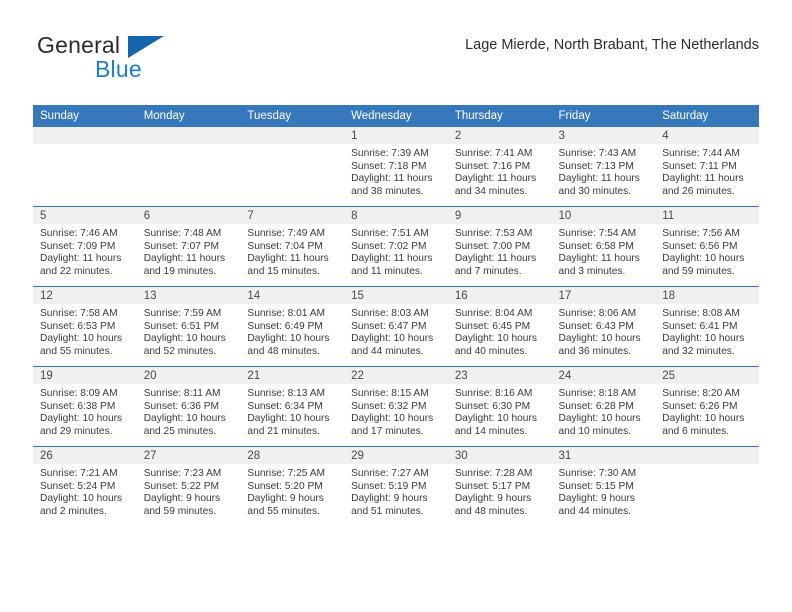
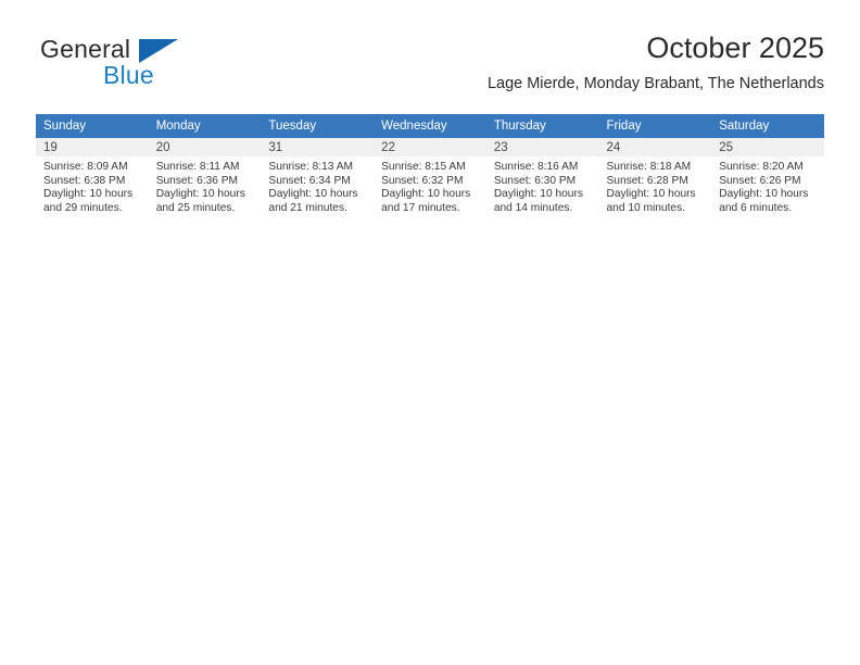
  General
  Blue
+ October 2025
- Lage Mierde, North Brabant, The Netherlands
+ Lage Mierde, Monday Brabant, The Netherlands
  Sunday	Monday	Tuesday	Wednesday	Thursday	Friday	Saturday
- 			1Sunrise: 7:39 AMSunset: 7:18 PMDaylight: 11 hoursand 38 minutes.	2Sunrise: 7:41 AMSunset: 7:16 PMDaylight: 11 hoursand 34 minutes.	3Sunrise: 7:43 AMSunset: 7:13 PMDaylight: 11 hoursand 30 minutes.	4Sunrise: 7:44 AMSunset: 7:11 PMDaylight: 11 hoursand 26 minutes.
- 5Sunrise: 7:46 AMSunset: 7:09 PMDaylight: 11 hoursand 22 minutes.	6Sunrise: 7:48 AMSunset: 7:07 PMDaylight: 11 hoursand 19 minutes.	7Sunrise: 7:49 AMSunset: 7:04 PMDaylight: 11 hoursand 15 minutes.	8Sunrise: 7:51 AMSunset: 7:02 PMDaylight: 11 hoursand 11 minutes.	9Sunrise: 7:53 AMSunset: 7:00 PMDaylight: 11 hoursand 7 minutes.	10Sunrise: 7:54 AMSunset: 6:58 PMDaylight: 11 hoursand 3 minutes.	11Sunrise: 7:56 AMSunset: 6:56 PMDaylight: 10 hoursand 59 minutes.
- 12Sunrise: 7:58 AMSunset: 6:53 PMDaylight: 10 hoursand 55 minutes.	13Sunrise: 7:59 AMSunset: 6:51 PMDaylight: 10 hoursand 52 minutes.	14Sunrise: 8:01 AMSunset: 6:49 PMDaylight: 10 hoursand 48 minutes.	15Sunrise: 8:03 AMSunset: 6:47 PMDaylight: 10 hoursand 44 minutes.	16Sunrise: 8:04 AMSunset: 6:45 PMDaylight: 10 hoursand 40 minutes.	17Sunrise: 8:06 AMSunset: 6:43 PMDaylight: 10 hoursand 36 minutes.	18Sunrise: 8:08 AMSunset: 6:41 PMDaylight: 10 hoursand 32 minutes.
- 19Sunrise: 8:09 AMSunset: 6:38 PMDaylight: 10 hoursand 29 minutes.	20Sunrise: 8:11 AMSunset: 6:36 PMDaylight: 10 hoursand 25 minutes.	21Sunrise: 8:13 AMSunset: 6:34 PMDaylight: 10 hoursand 21 minutes.	22Sunrise: 8:15 AMSunset: 6:32 PMDaylight: 10 hoursand 17 minutes.	23Sunrise: 8:16 AMSunset: 6:30 PMDaylight: 10 hoursand 14 minutes.	24Sunrise: 8:18 AMSunset: 6:28 PMDaylight: 10 hoursand 10 minutes.	25Sunrise: 8:20 AMSunset: 6:26 PMDaylight: 10 hoursand 6 minutes.
+ 19Sunrise: 8:09 AMSunset: 6:38 PMDaylight: 10 hoursand 29 minutes.	20Sunrise: 8:11 AMSunset: 6:36 PMDaylight: 10 hoursand 25 minutes.	31Sunrise: 8:13 AMSunset: 6:34 PMDaylight: 10 hoursand 21 minutes.	22Sunrise: 8:15 AMSunset: 6:32 PMDaylight: 10 hoursand 17 minutes.	23Sunrise: 8:16 AMSunset: 6:30 PMDaylight: 10 hoursand 14 minutes.	24Sunrise: 8:18 AMSunset: 6:28 PMDaylight: 10 hoursand 10 minutes.	25Sunrise: 8:20 AMSunset: 6:26 PMDaylight: 10 hoursand 6 minutes.
- 26Sunrise: 7:21 AMSunset: 5:24 PMDaylight: 10 hoursand 2 minutes.	27Sunrise: 7:23 AMSunset: 5:22 PMDaylight: 9 hoursand 59 minutes.	28Sunrise: 7:25 AMSunset: 5:20 PMDaylight: 9 hoursand 55 minutes.	29Sunrise: 7:27 AMSunset: 5:19 PMDaylight: 9 hoursand 51 minutes.	30Sunrise: 7:28 AMSunset: 5:17 PMDaylight: 9 hoursand 48 minutes.	31Sunrise: 7:30 AMSunset: 5:15 PMDaylight: 9 hoursand 44 minutes.
